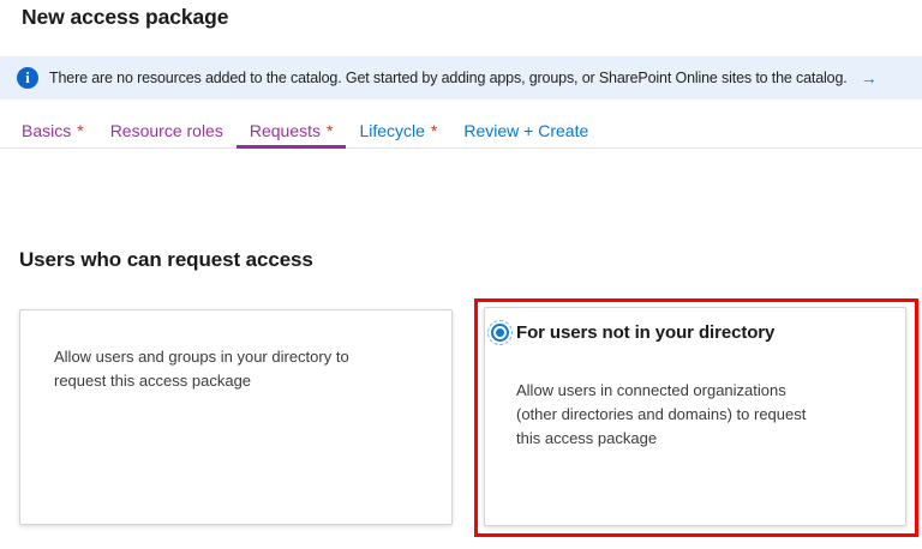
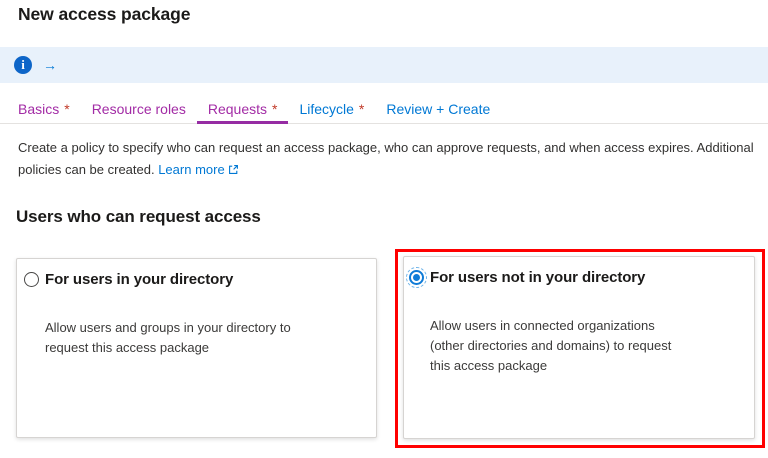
  New access package
  i
- There are no resources added to the catalog. Get started by adding apps, groups, or SharePoint Online sites to the catalog.
  →
  Basics
  *
  Resource roles
  Requests
  *
  Lifecycle
  *
  Review + Create
+ Create a policy to specify who can request an access package, who can approve requests, and when access expires. Additional
+ policies can be created. Learn more
  Users who can request access
+ For users in your directory
  Allow users and groups in your directory to
  request this access package
  For users not in your directory
  Allow users in connected organizations
  (other directories and domains) to request
  this access package
